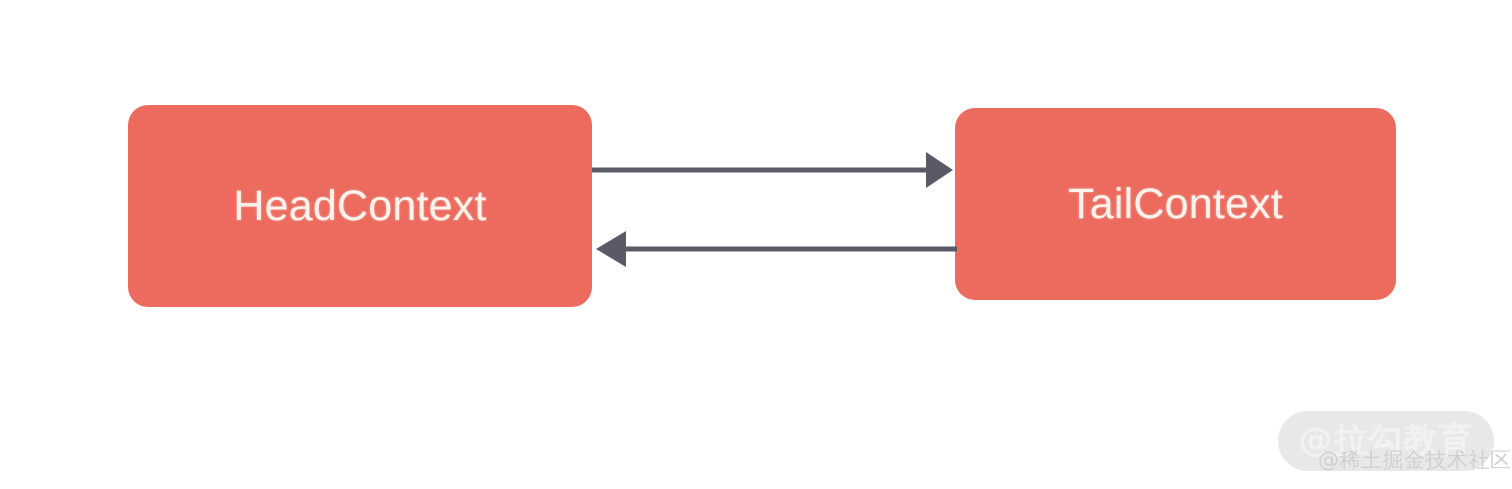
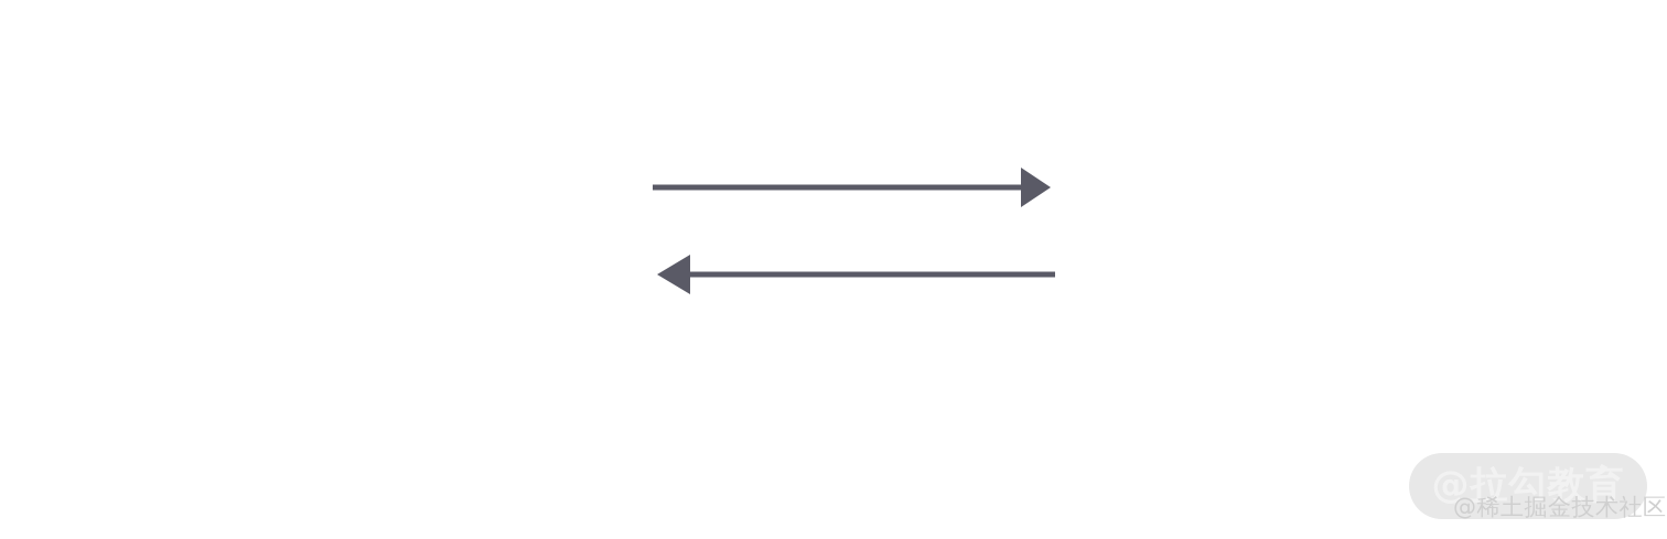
- HeadContext
- TailContext
  @拉勾教育
  @稀土掘金技术社区
